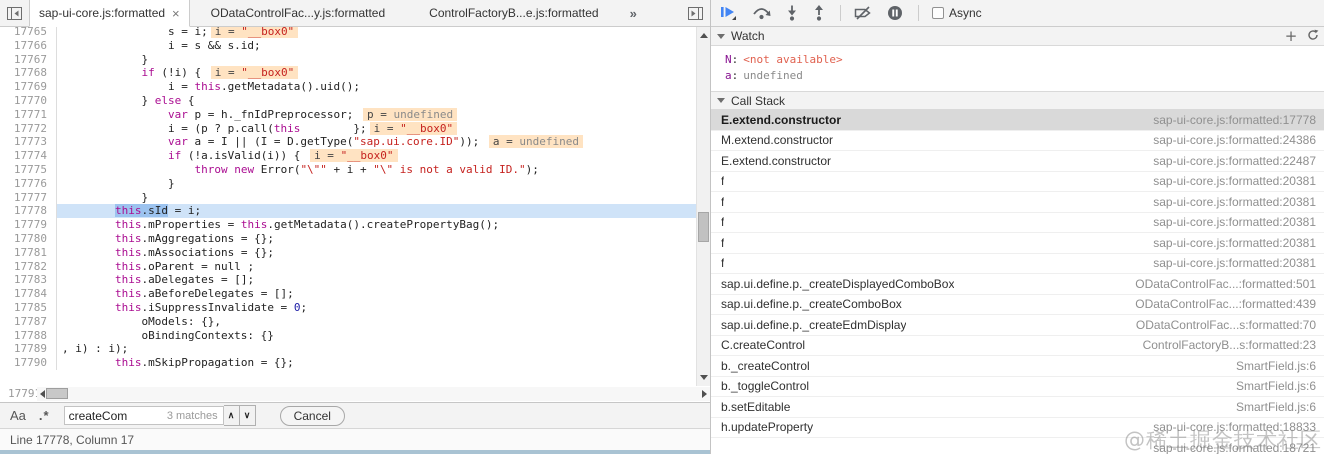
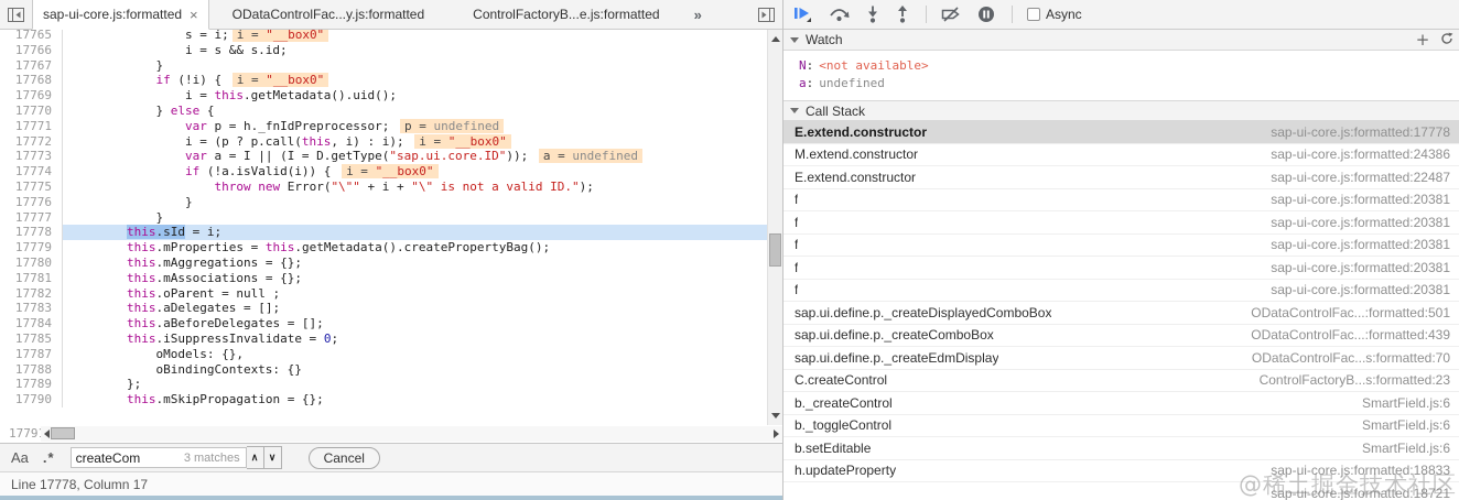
  sap-ui-core.js:formatted
  ×
  ODataControlFac...y.js:formatted
  ControlFactoryB...e.js:formatted
  »
  17765
  s = i; i = "__box0"
  17766
  i = s && s.id;
  17767
  }
  17768
  if (!i) { i = "__box0"
  17769
  i = this.getMetadata().uid();
  17770
  } else {
  17771
  var p = h._fnIdPreprocessor; p = undefined
  17772
- i = (p ? p.call(this }; i = "__box0"
+ i = (p ? p.call(this, i) : i); i = "__box0"
  17773
  var a = I || (I = D.getType("sap.ui.core.ID")); a = undefined
  17774
  if (!a.isValid(i)) { i = "__box0"
  17775
  throw new Error("\"" + i + "\" is not a valid ID.");
  17776
  }
  17777
  }
  17778
  this.sId = i;
  17779
  this.mProperties = this.getMetadata().createPropertyBag();
  17780
  this.mAggregations = {};
  17781
  this.mAssociations = {};
  17782
  this.oParent = null ;
  17783
  this.aDelegates = [];
  17784
  this.aBeforeDelegates = [];
  17785
  this.iSuppressInvalidate = 0;
  17787
  oModels: {},
  17788
  oBindingContexts: {}
  17789
- , i) : i);
+ };
  17790
  this.mSkipPropagation = {};
  1779
  Aa
  .*
  createCom
  3 matches
  ∧
  ∨
  Cancel
  Line 17778, Column 17
  Async
  Watch
  +
  N
  :
  <not available>
  a
  :
  undefined
  Call Stack
  E.extend.constructor
  sap-ui-core.js:formatted:17778
  M.extend.constructor
  sap-ui-core.js:formatted:24386
  E.extend.constructor
  sap-ui-core.js:formatted:22487
  f
  sap-ui-core.js:formatted:20381
  f
  sap-ui-core.js:formatted:20381
  f
  sap-ui-core.js:formatted:20381
  f
  sap-ui-core.js:formatted:20381
  f
  sap-ui-core.js:formatted:20381
  sap.ui.define.p._createDisplayedComboBox
  ODataControlFac...:formatted:501
  sap.ui.define.p._createComboBox
  ODataControlFac...:formatted:439
  sap.ui.define.p._createEdmDisplay
  ODataControlFac...s:formatted:70
  C.createControl
  ControlFactoryB...s:formatted:23
  b._createControl
  SmartField.js:6
  b._toggleControl
  SmartField.js:6
  b.setEditable
  SmartField.js:6
  h.updateProperty
  sap-ui-core.js:formatted:18833
  sap-ui-core.js:formatted:18721
  @稀土掘金技术社区
